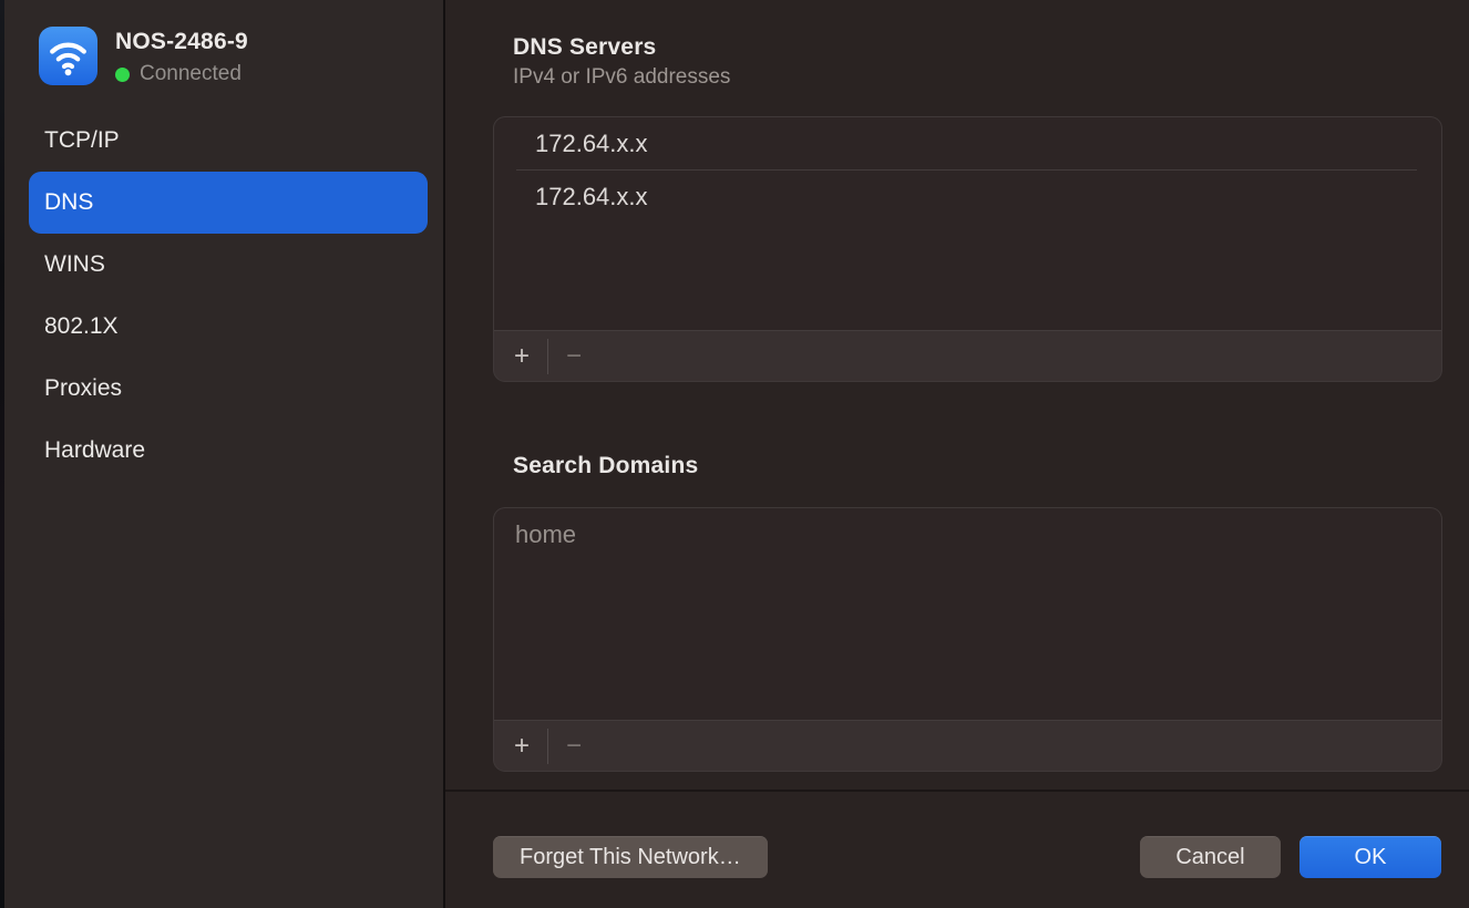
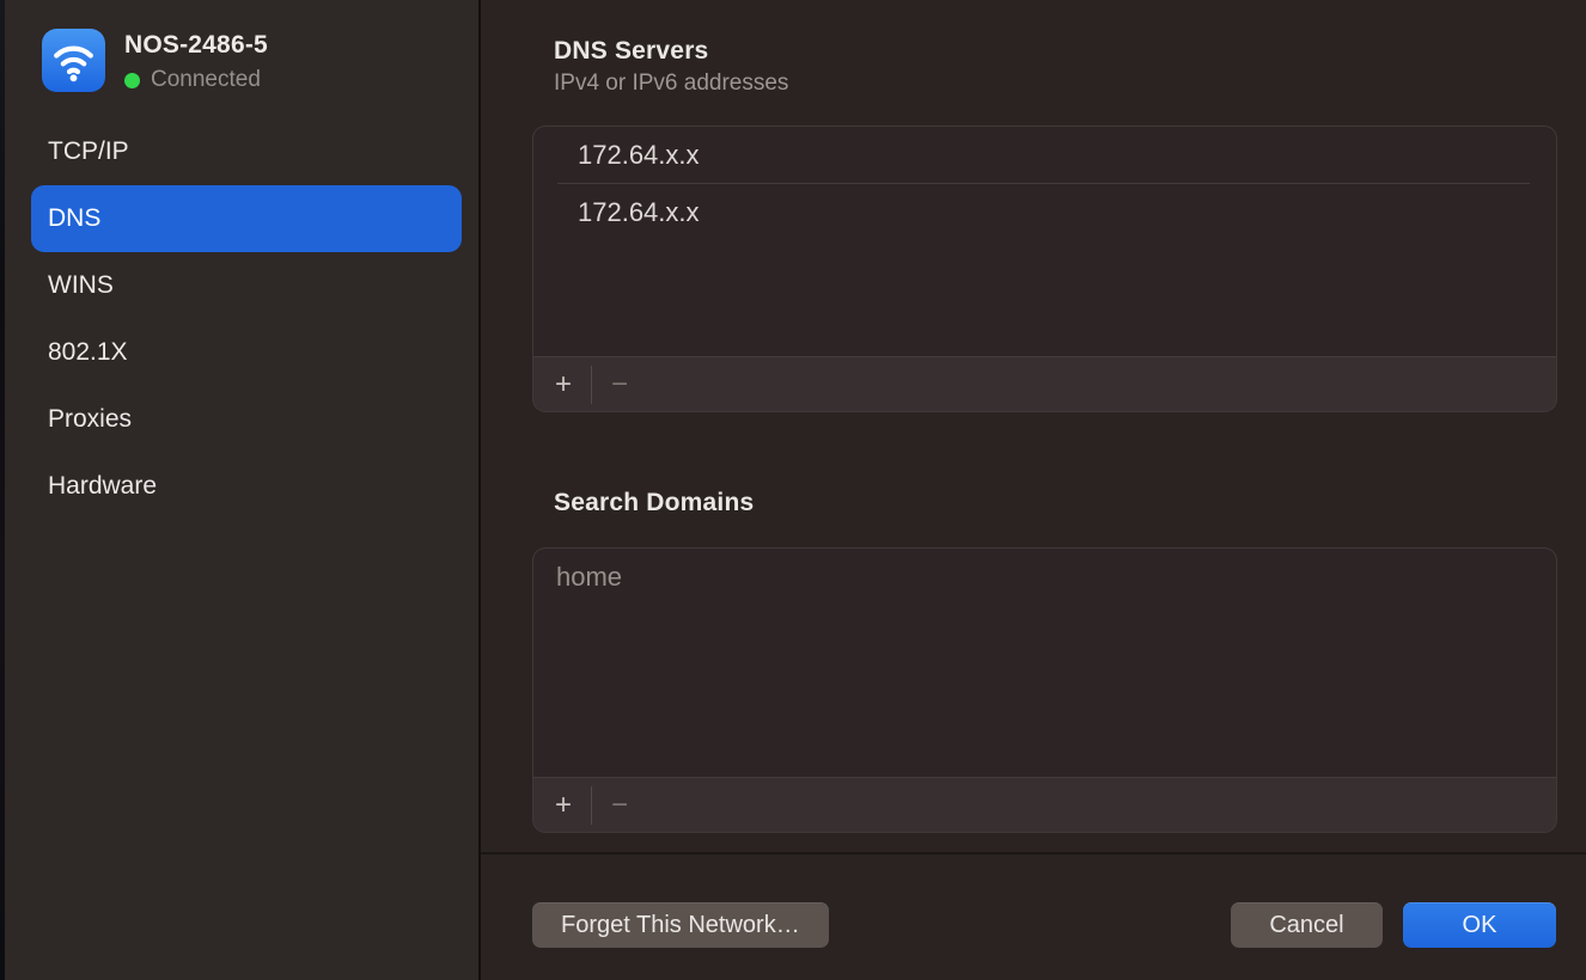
- NOS-2486-9
+ NOS-2486-5
  Connected
  TCP/IP
  DNS
  WINS
  802.1X
  Proxies
  Hardware
  DNS Servers
  IPv4 or IPv6 addresses
  172.64.x.x
  172.64.x.x
  +
  −
  Search Domains
  home
  +
  −
  Forget This Network…
  Cancel
  OK
